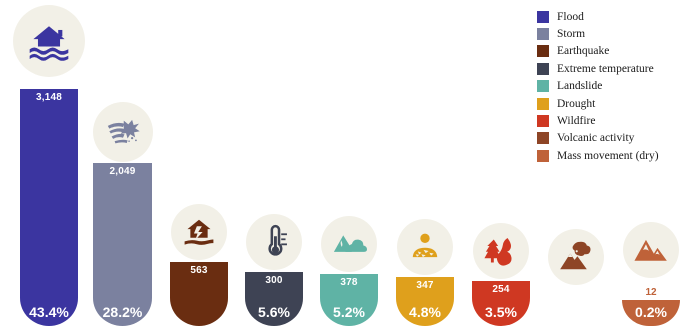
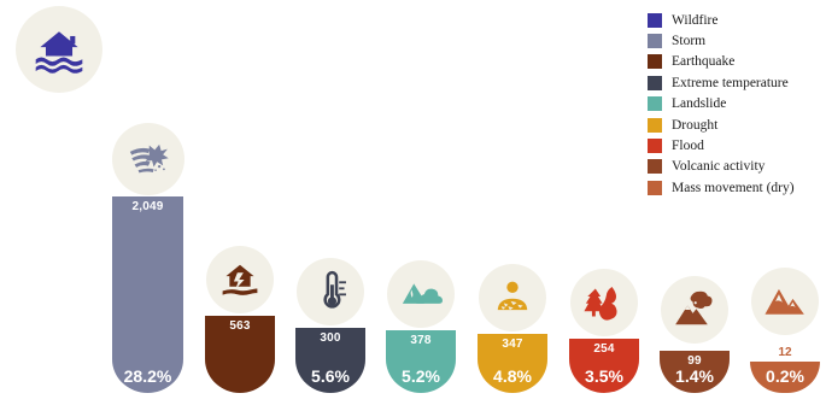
- 3,148
- 43.4%
  2,049
  28.2%
  563
  300
  5.6%
  378
  5.2%
  347
  4.8%
  254
  3.5%
+ 99
+ 1.4%
  12
  0.2%
- Flood
+ Wildfire
  Storm
  Earthquake
  Extreme temperature
  Landslide
  Drought
- Wildfire
+ Flood
  Volcanic activity
  Mass movement (dry)
